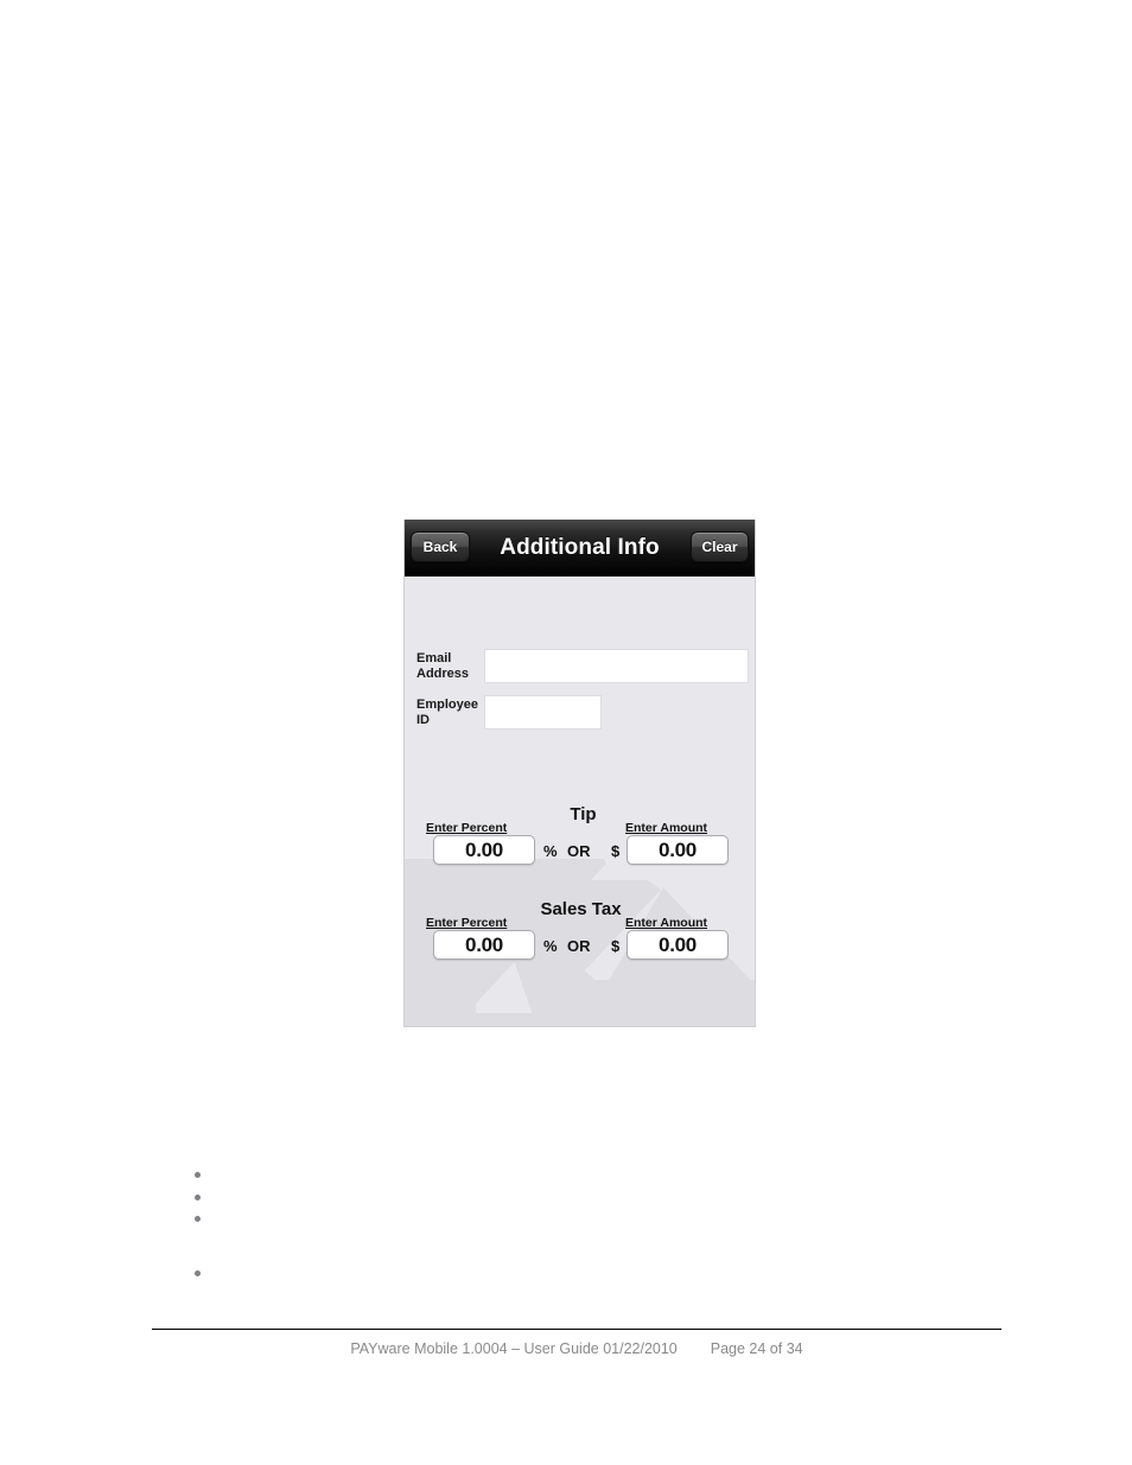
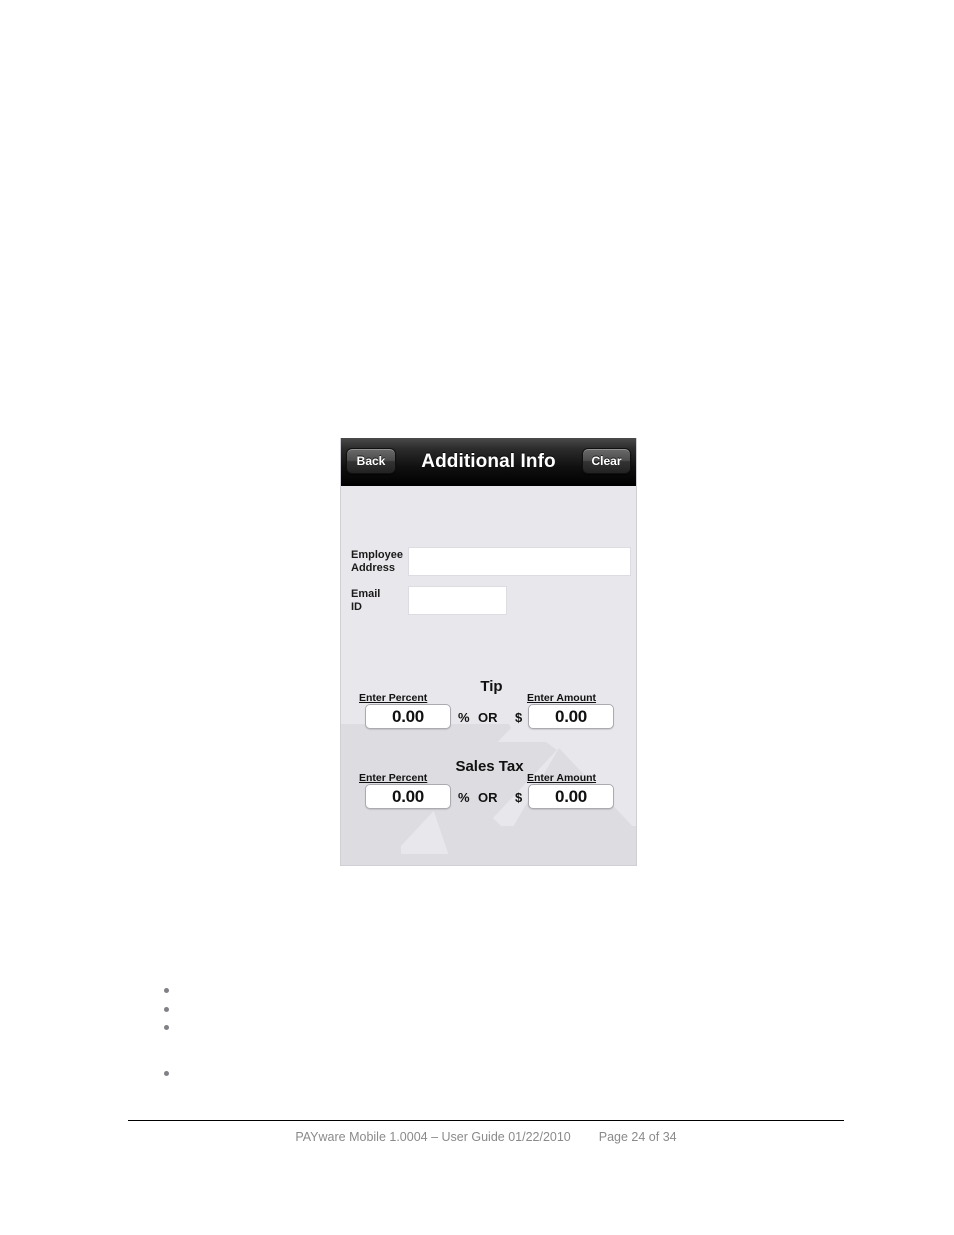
  Back
  Additional Info
  Clear
- Email
+ Employee
  Address
- Employee
+ Email
  ID
  Tip
  Enter Percent
  0.00
  %
  OR
  $
  Enter Amount
  0.00
  Sales Tax
  Enter Percent
  0.00
  %
  OR
  $
  Enter Amount
  0.00
  PAYware Mobile 1.0004 – User Guide 01/22/2010
  Page 24 of 34
